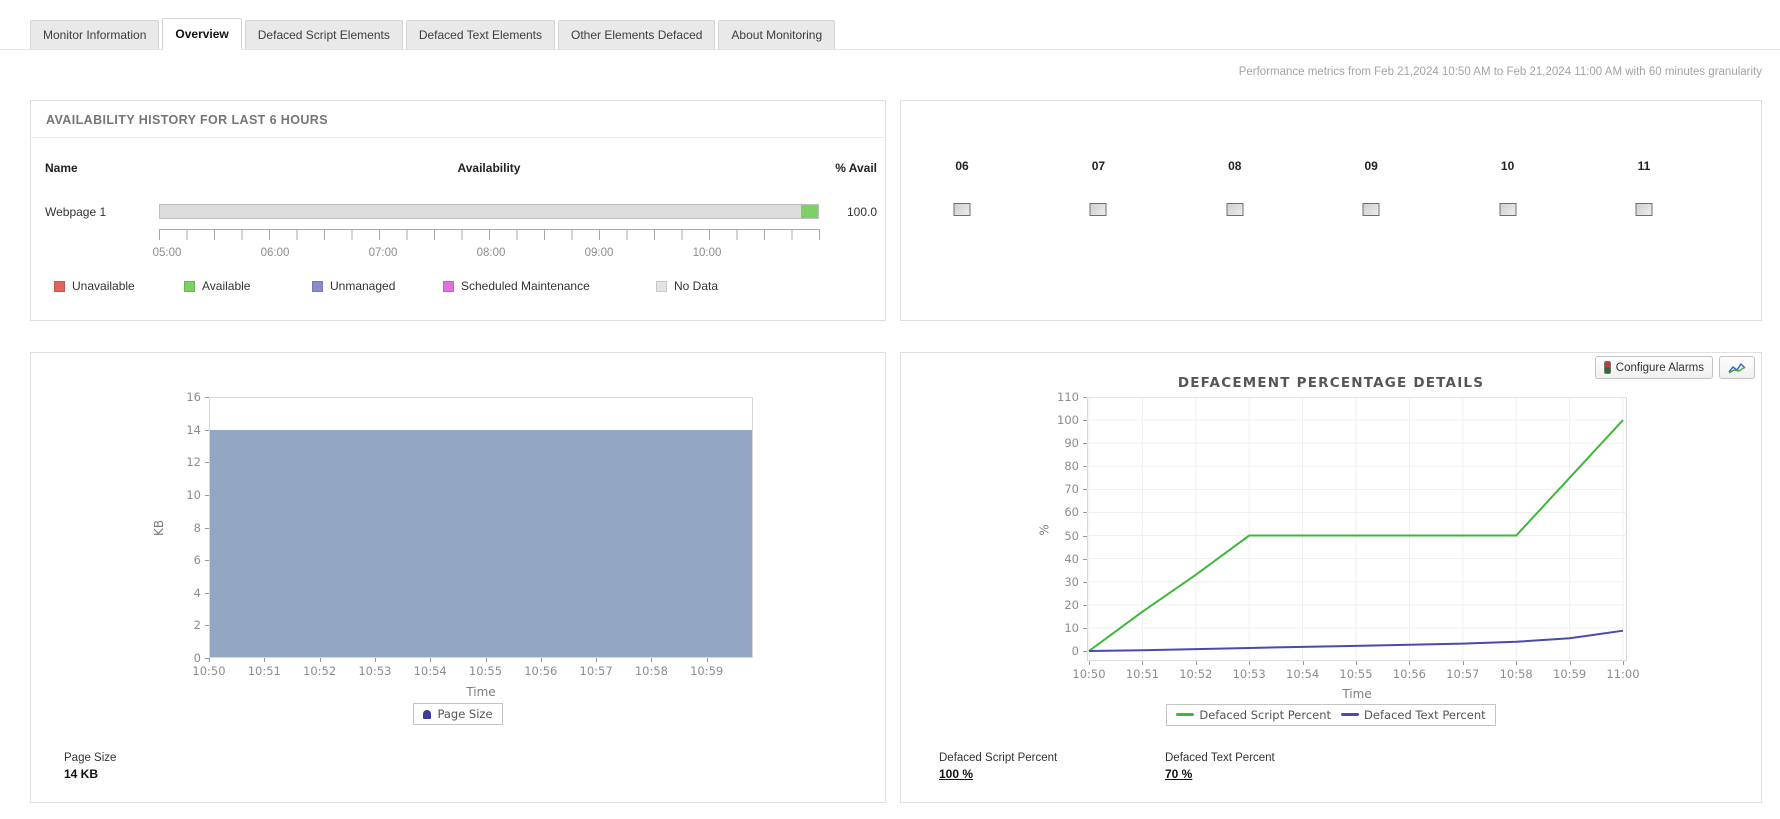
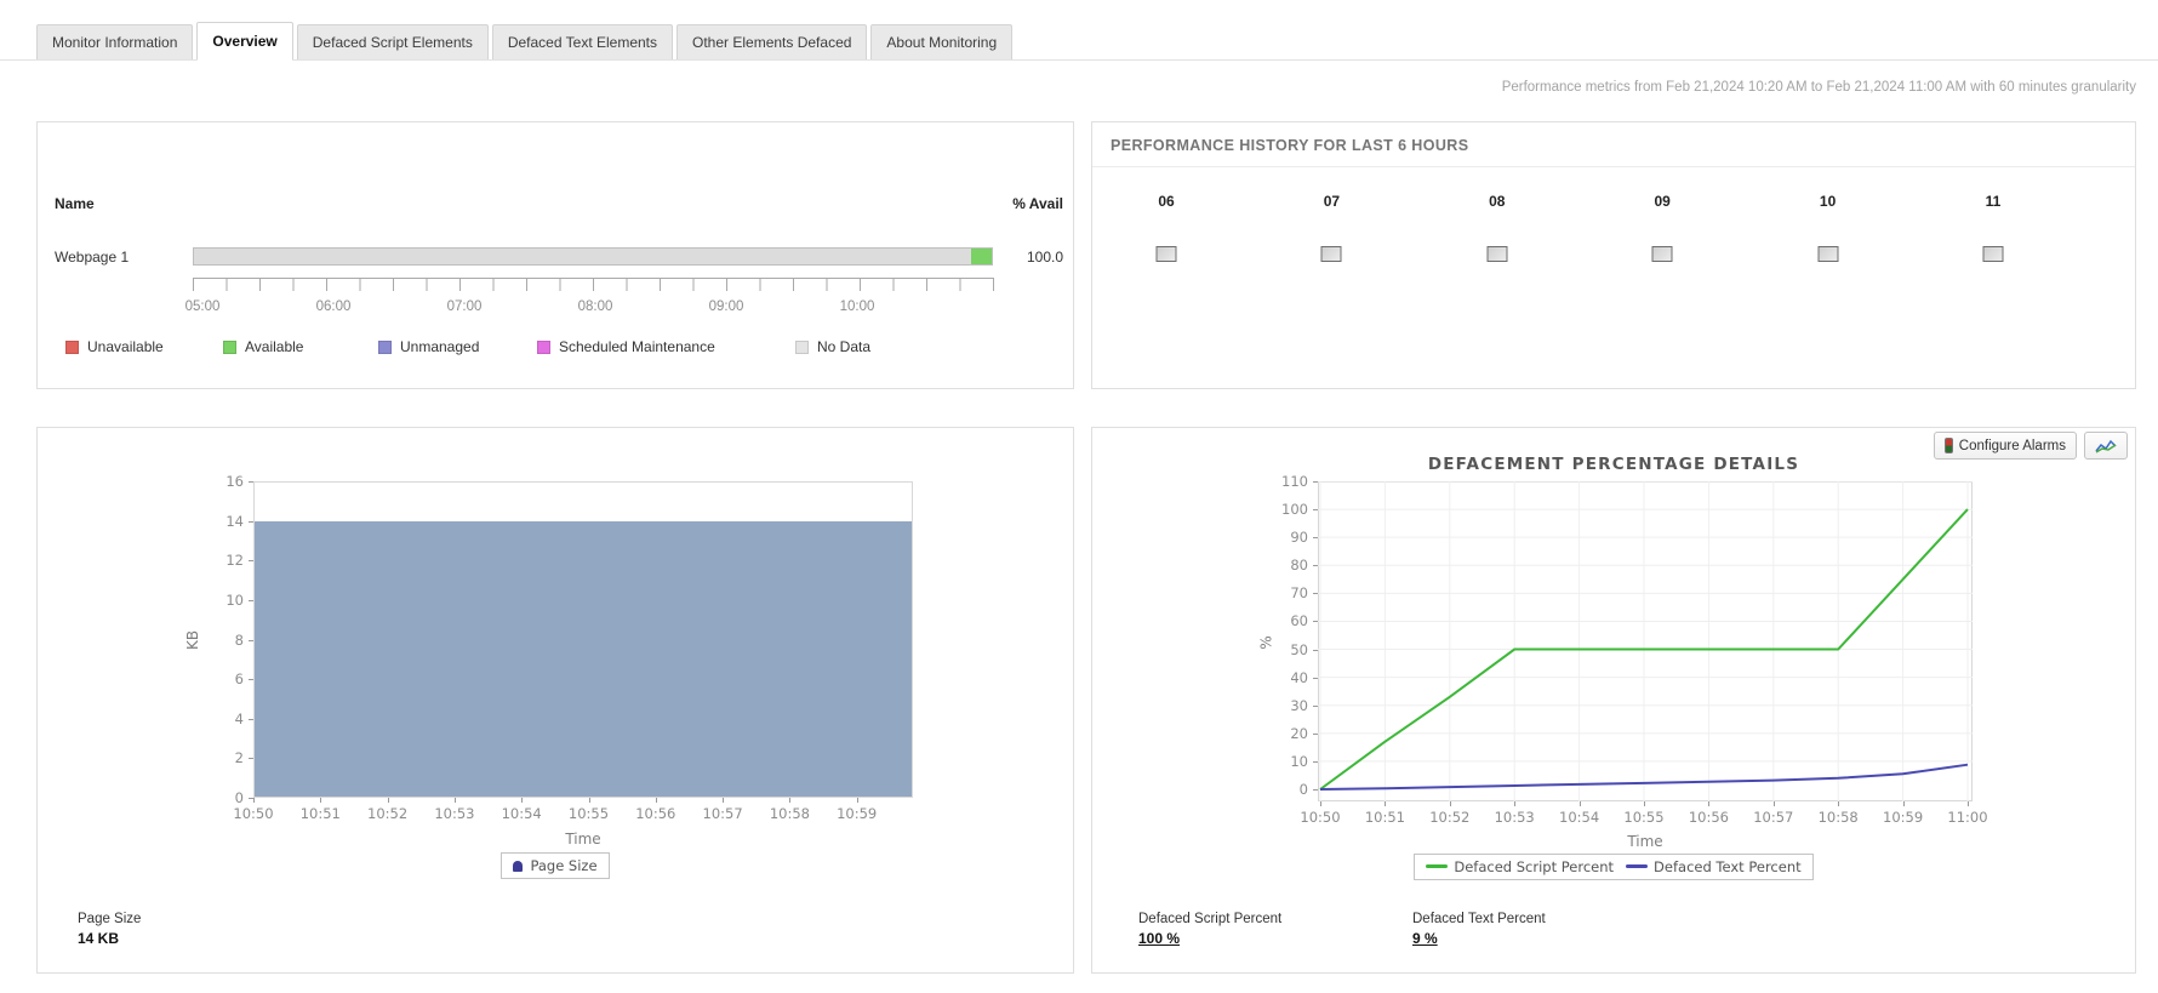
  Monitor Information
  Overview
  Defaced Script Elements
  Defaced Text Elements
  Other Elements Defaced
  About Monitoring
- Performance metrics from Feb 21,2024 10:50 AM to Feb 21,2024 11:00 AM with 60 minutes granularity
+ Performance metrics from Feb 21,2024 10:20 AM to Feb 21,2024 11:00 AM with 60 minutes granularity
- AVAILABILITY HISTORY FOR LAST 6 HOURS
  Name
- Availability
  % Avail
  Webpage 1
  100.0
  05:00
  06:00
  07:00
  08:00
  09:00
  10:00
  Unavailable
  Available
  Unmanaged
  Scheduled Maintenance
  No Data
+ PERFORMANCE HISTORY FOR LAST 6 HOURS
  06
  07
  08
  09
  10
  11
  16
  14
  12
  10
  8
  6
  4
  2
  0
  10:50
  10:51
  10:52
  10:53
  10:54
  10:55
  10:56
  10:57
  10:58
  10:59
  Time
  Page Size
  Page Size
  14 KB
  Configure Alarms
  DEFACEMENT PERCENTAGE DETAILS
  0
  10
  20
  30
  40
  50
  60
  70
  80
  90
  100
  110
  10:50
  10:51
  10:52
  10:53
  10:54
  10:55
  10:56
  10:57
  10:58
  10:59
  11:00
  Time
  Defaced Script Percent
  Defaced Text Percent
  Defaced Script Percent
  100 %
  Defaced Text Percent
- 70 %
+ 9 %
